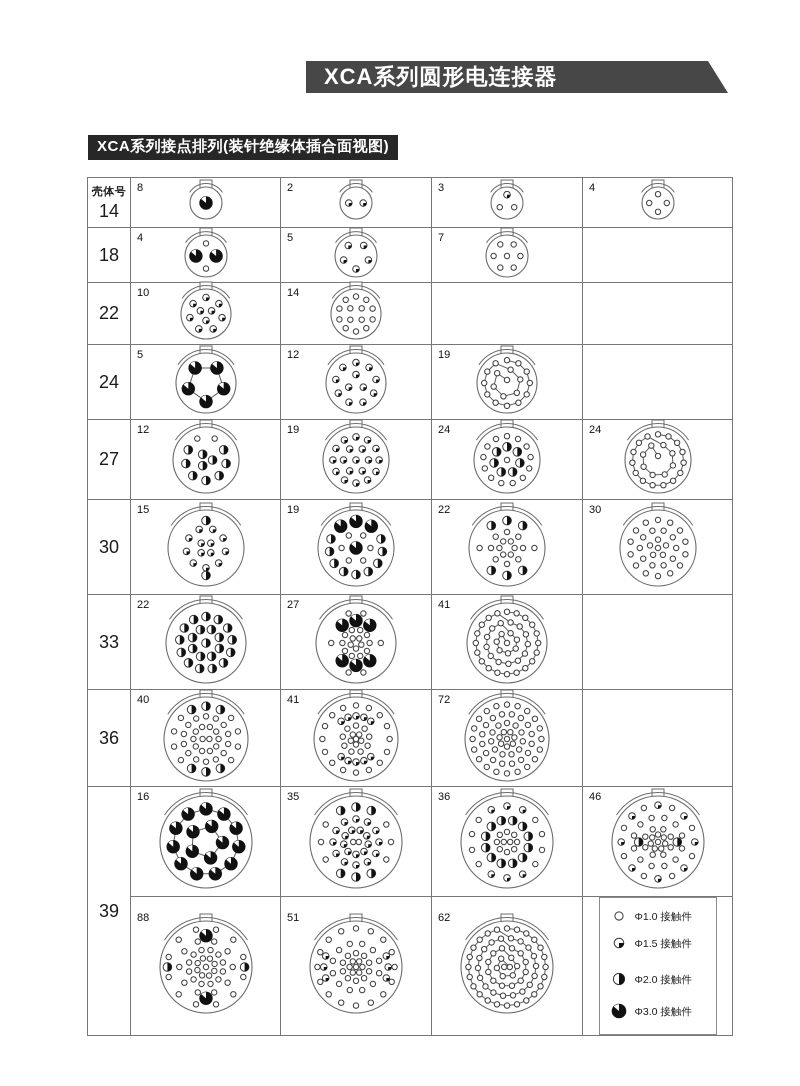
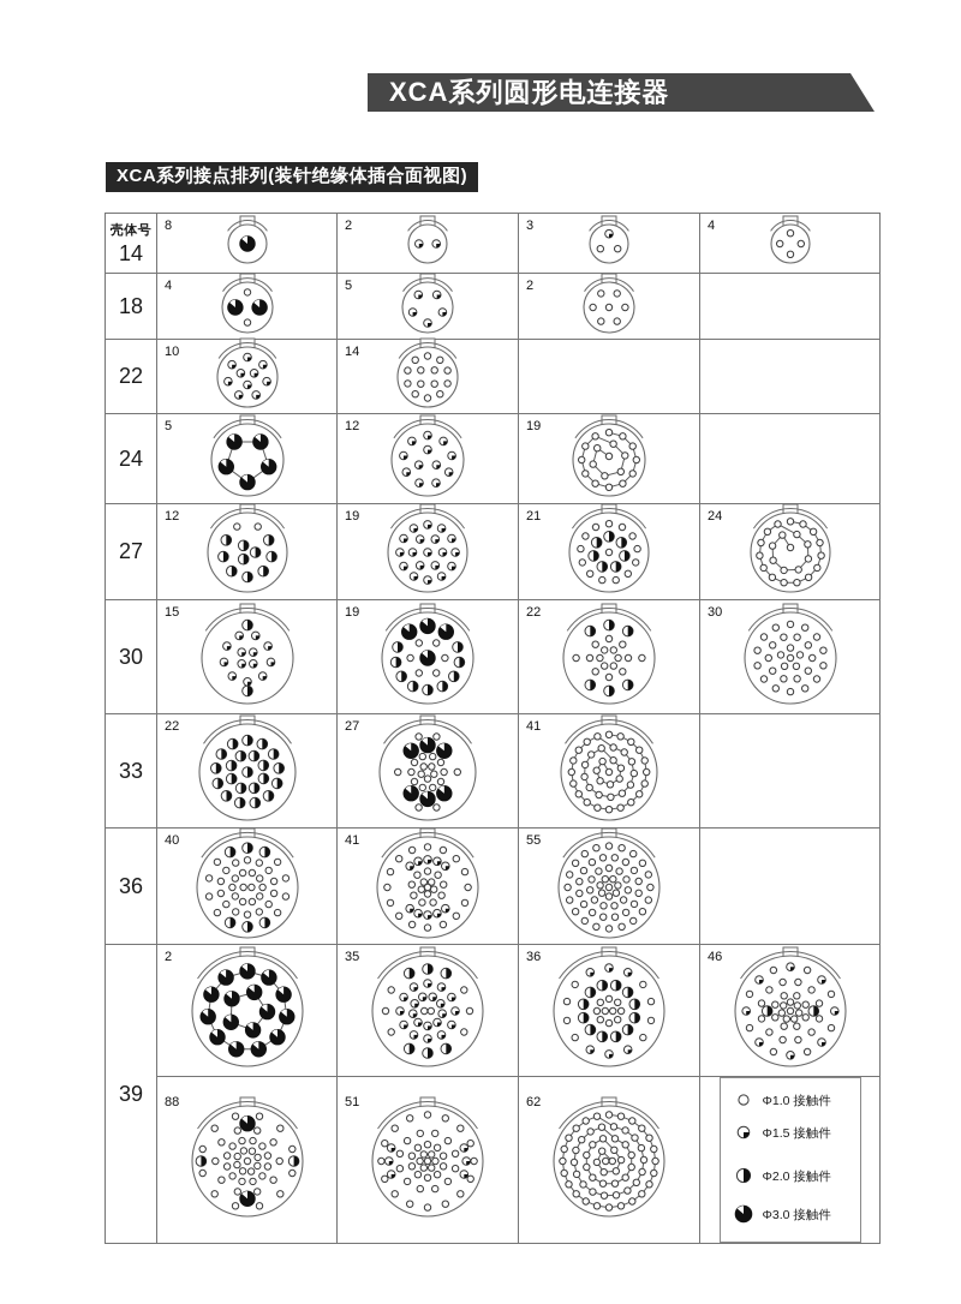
  XCA系列圆形电连接器
  XCA系列接点排列(装针绝缘体插合面视图)
  壳体号14	8	2	3	4
- 18	4	5	7
+ 18	4	5	2
  22	10	14
  24	5	12	19
- 27	12	19	24	24
+ 27	12	19	21	24
  30	15	19	22	30
  33	22	27	41
- 36	40	41	72
+ 36	40	41	55
- 39	16	35	36	46
+ 39	2	35	36	46
  88	51	62	Φ1.0 接触件Φ1.5 接触件Φ2.0 接触件Φ3.0 接触件
